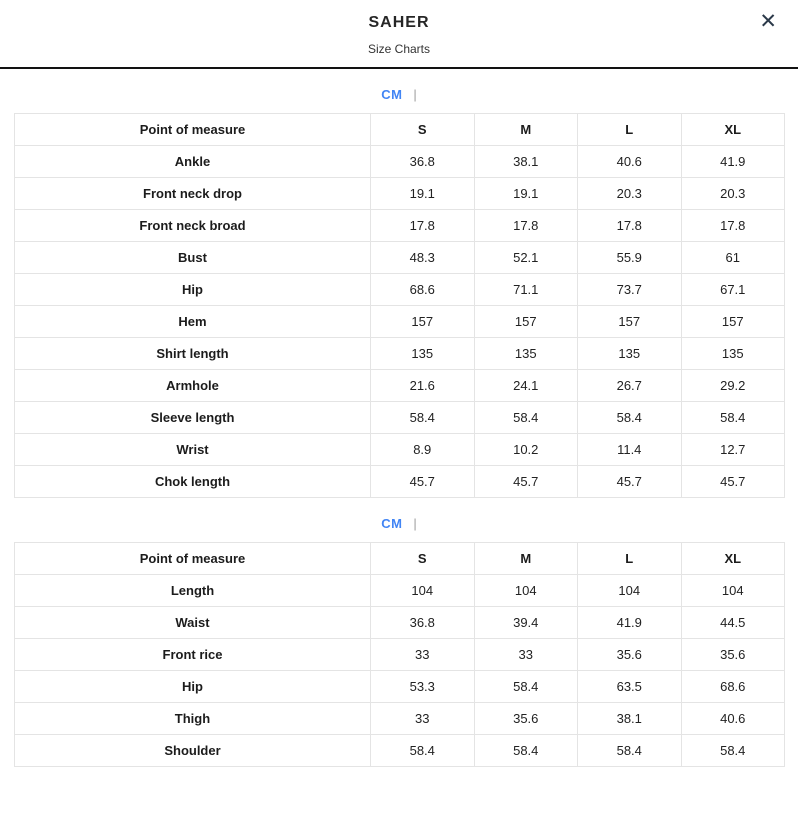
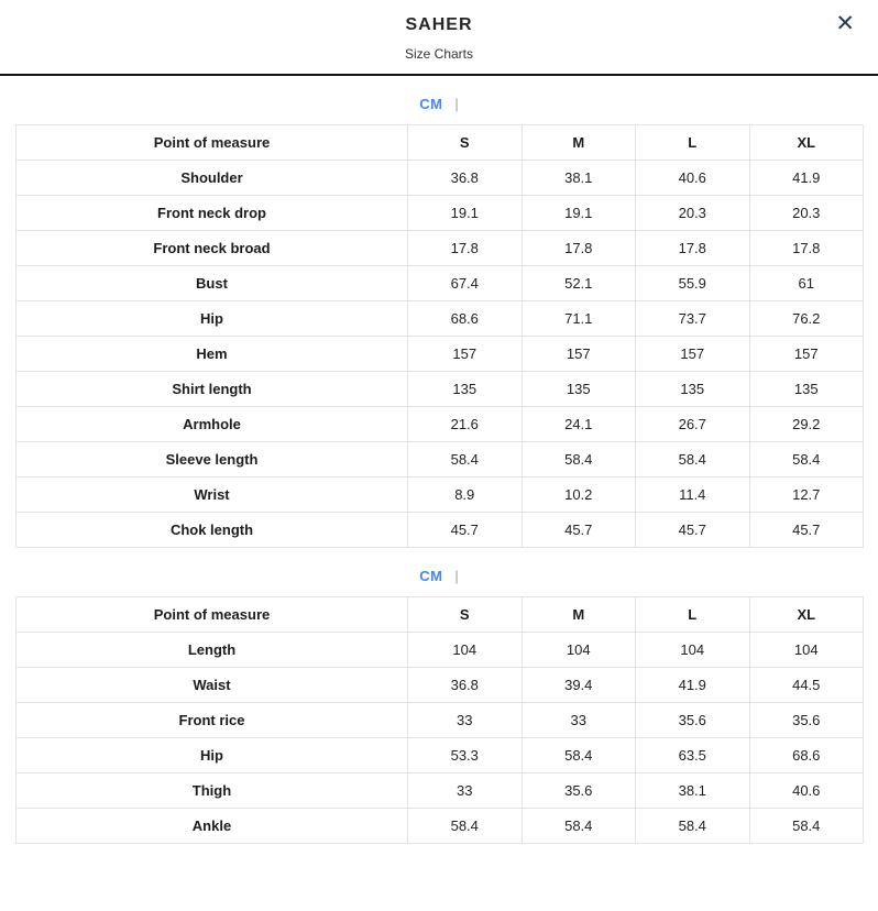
  SAHER
  Size Charts
  ✕
  CM |
  Point of measure	S	M	L	XL
- Ankle	36.8	38.1	40.6	41.9
+ Shoulder	36.8	38.1	40.6	41.9
  Front neck drop	19.1	19.1	20.3	20.3
  Front neck broad	17.8	17.8	17.8	17.8
- Bust	48.3	52.1	55.9	61
+ Bust	67.4	52.1	55.9	61
- Hip	68.6	71.1	73.7	67.1
+ Hip	68.6	71.1	73.7	76.2
  Hem	157	157	157	157
  Shirt length	135	135	135	135
  Armhole	21.6	24.1	26.7	29.2
  Sleeve length	58.4	58.4	58.4	58.4
  Wrist	8.9	10.2	11.4	12.7
  Chok length	45.7	45.7	45.7	45.7
  CM |
  Point of measure	S	M	L	XL
  Length	104	104	104	104
  Waist	36.8	39.4	41.9	44.5
  Front rice	33	33	35.6	35.6
  Hip	53.3	58.4	63.5	68.6
  Thigh	33	35.6	38.1	40.6
- Shoulder	58.4	58.4	58.4	58.4
+ Ankle	58.4	58.4	58.4	58.4
